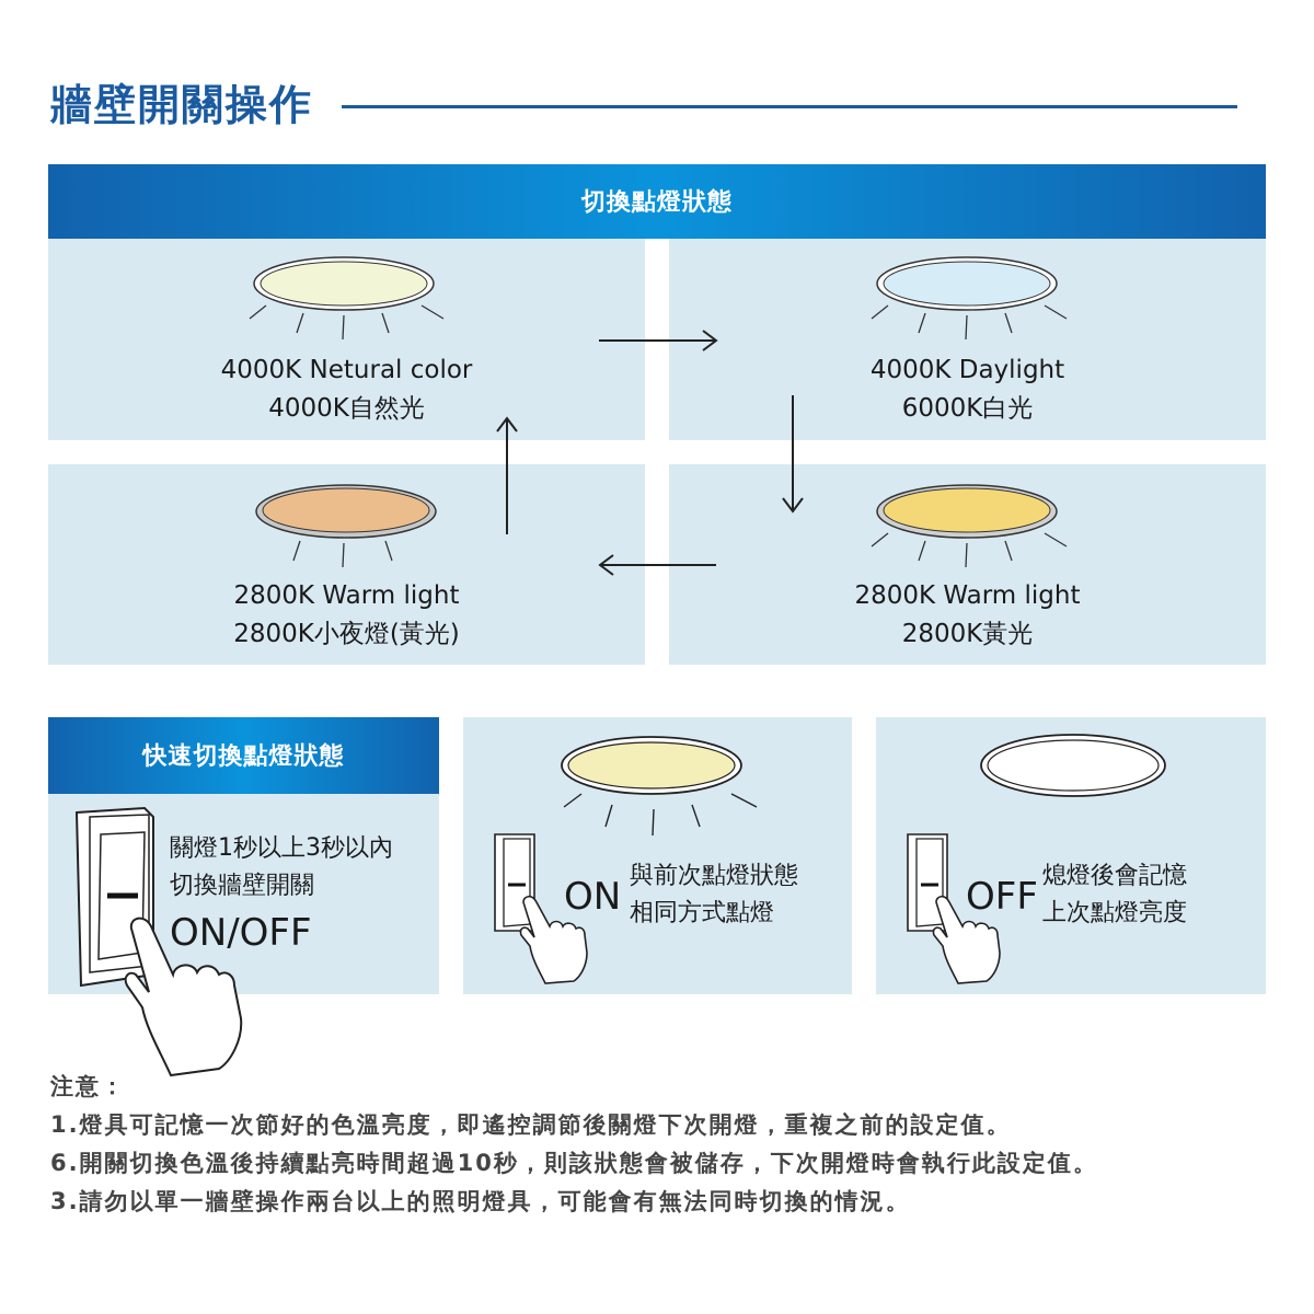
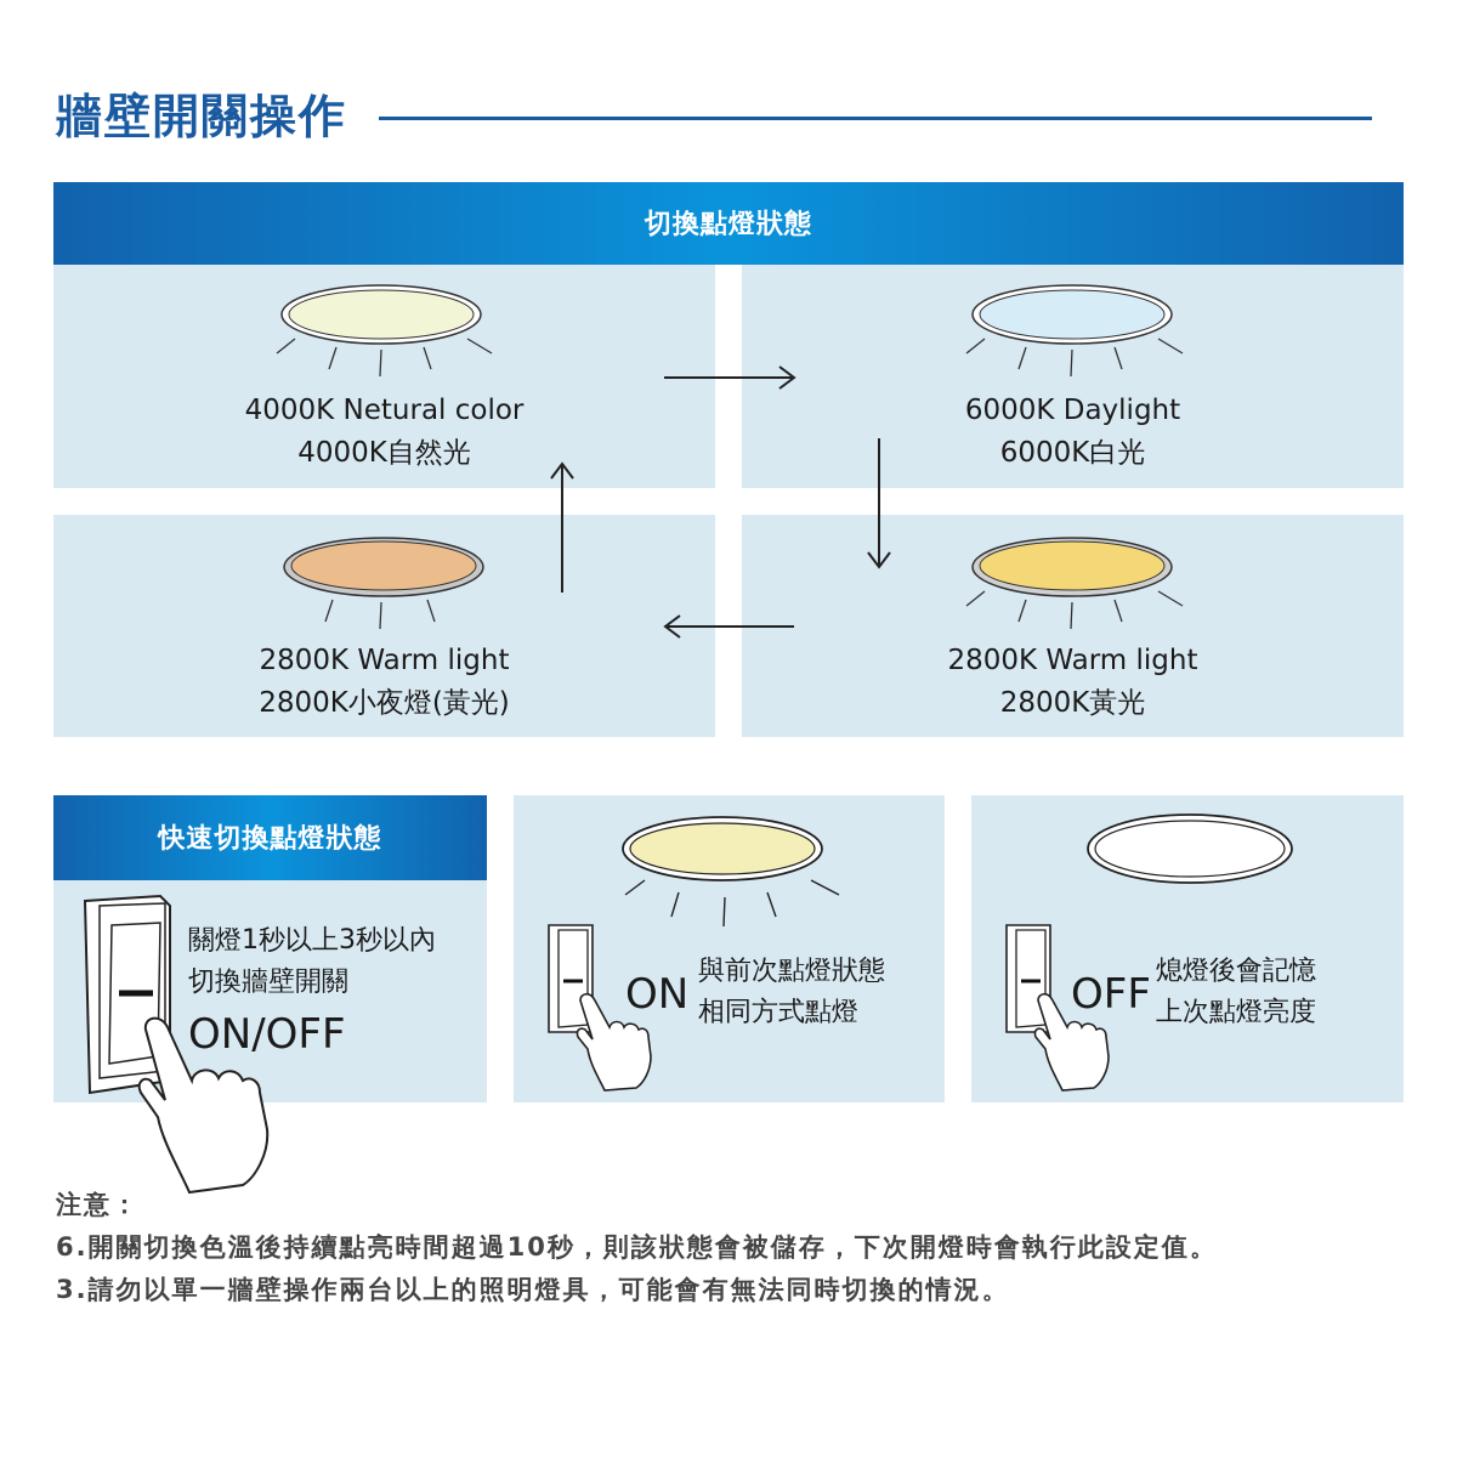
  牆壁開關操作
  切換點燈狀態
  4000K Netural color
  4000K自然光
- 4000K Daylight
+ 6000K Daylight
  6000K白光
  2800K Warm light
  2800K黃光
  2800K Warm light
  2800K小夜燈(黃光)
  快速切換點燈狀態
  關燈1秒以上3秒以內
  切換牆壁開關
  ON/OFF
  ON
  與前次點燈狀態
  相同方式點燈
  OFF
  熄燈後會記憶
  上次點燈亮度
  注意：
- 1.燈具可記憶一次節好的色溫亮度，即遙控調節後關燈下次開燈，重複之前的設定值。
  6.開關切換色溫後持續點亮時間超過10秒，則該狀態會被儲存，下次開燈時會執行此設定值。
  3.請勿以單一牆壁操作兩台以上的照明燈具，可能會有無法同時切換的情況。
